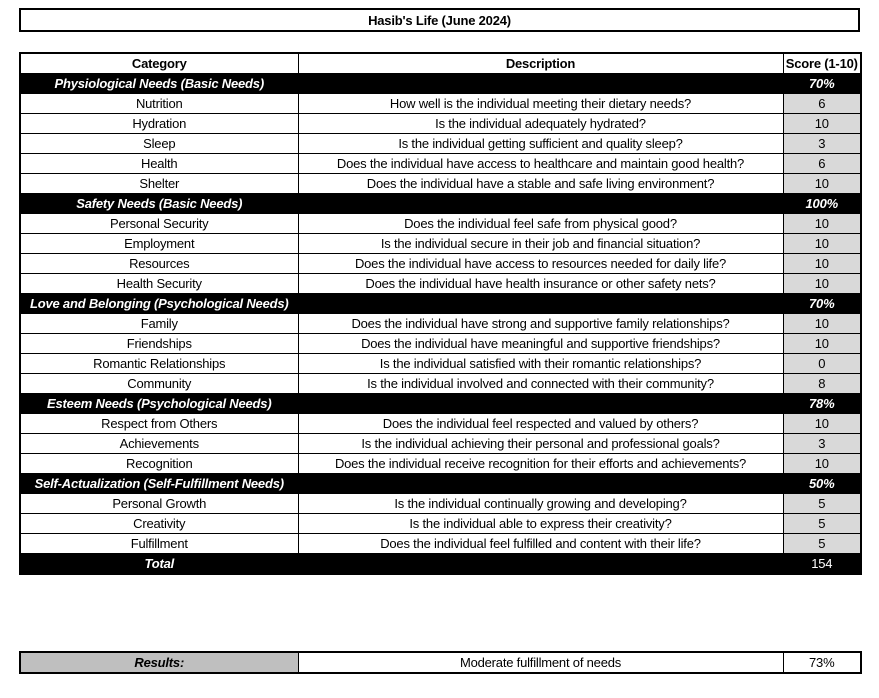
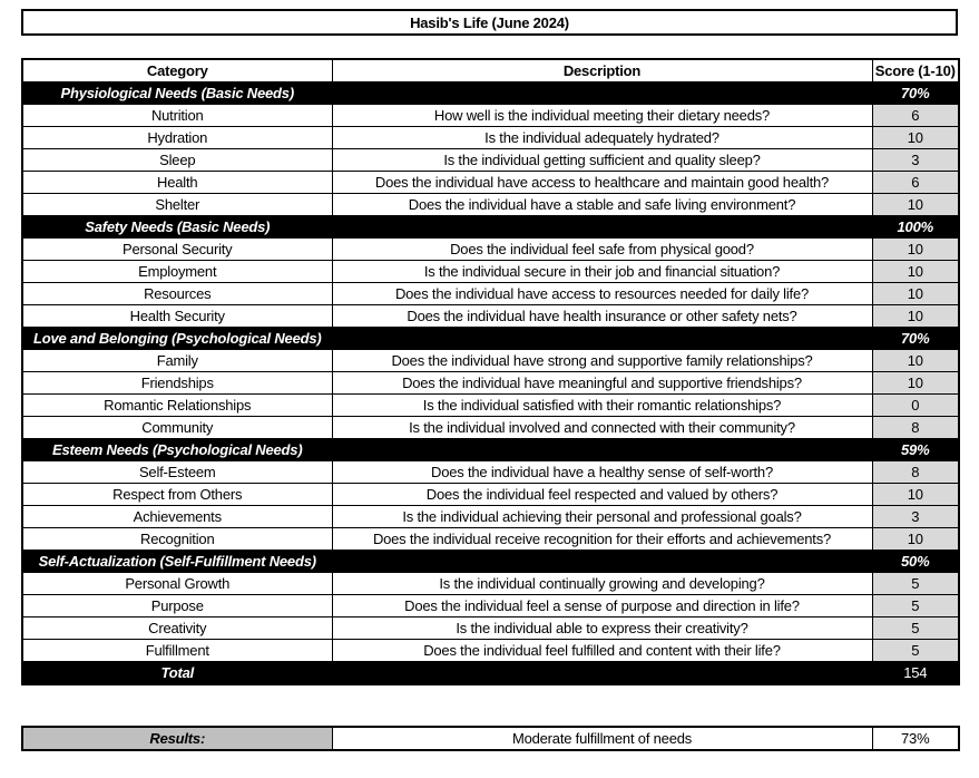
  Hasib's Life (June 2024)
  Category	Description	Score (1-10)
  Physiological Needs (Basic Needs)		70%
  Nutrition	How well is the individual meeting their dietary needs?	6
  Hydration	Is the individual adequately hydrated?	10
  Sleep	Is the individual getting sufficient and quality sleep?	3
  Health	Does the individual have access to healthcare and maintain good health?	6
  Shelter	Does the individual have a stable and safe living environment?	10
  Safety Needs (Basic Needs)		100%
  Personal Security	Does the individual feel safe from physical good?	10
  Employment	Is the individual secure in their job and financial situation?	10
  Resources	Does the individual have access to resources needed for daily life?	10
  Health Security	Does the individual have health insurance or other safety nets?	10
  Love and Belonging (Psychological Needs)		70%
  Family	Does the individual have strong and supportive family relationships?	10
  Friendships	Does the individual have meaningful and supportive friendships?	10
  Romantic Relationships	Is the individual satisfied with their romantic relationships?	0
  Community	Is the individual involved and connected with their community?	8
- Esteem Needs (Psychological Needs)		78%
+ Esteem Needs (Psychological Needs)		59%
+ Self-Esteem	Does the individual have a healthy sense of self-worth?	8
  Respect from Others	Does the individual feel respected and valued by others?	10
  Achievements	Is the individual achieving their personal and professional goals?	3
  Recognition	Does the individual receive recognition for their efforts and achievements?	10
  Self-Actualization (Self-Fulfillment Needs)		50%
  Personal Growth	Is the individual continually growing and developing?	5
+ Purpose	Does the individual feel a sense of purpose and direction in life?	5
  Creativity	Is the individual able to express their creativity?	5
  Fulfillment	Does the individual feel fulfilled and content with their life?	5
  Total		154
  Results:	Moderate fulfillment of needs	73%
